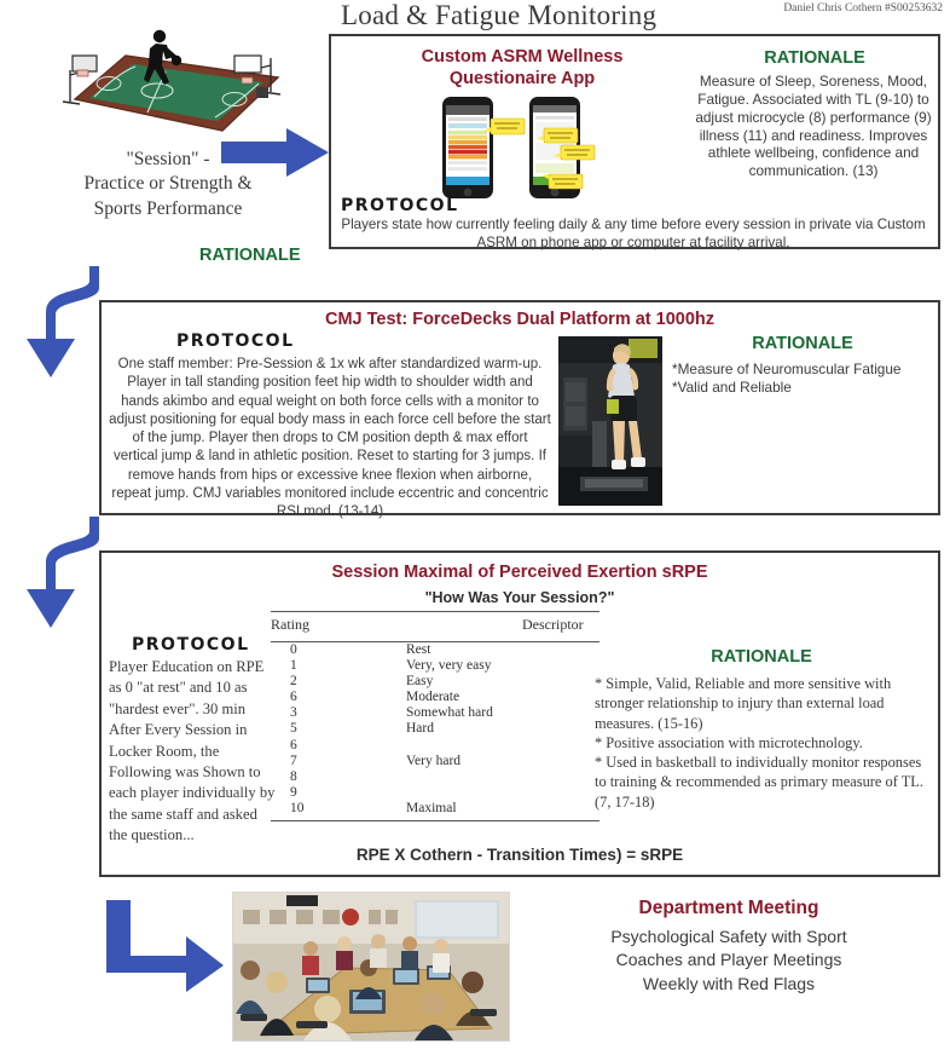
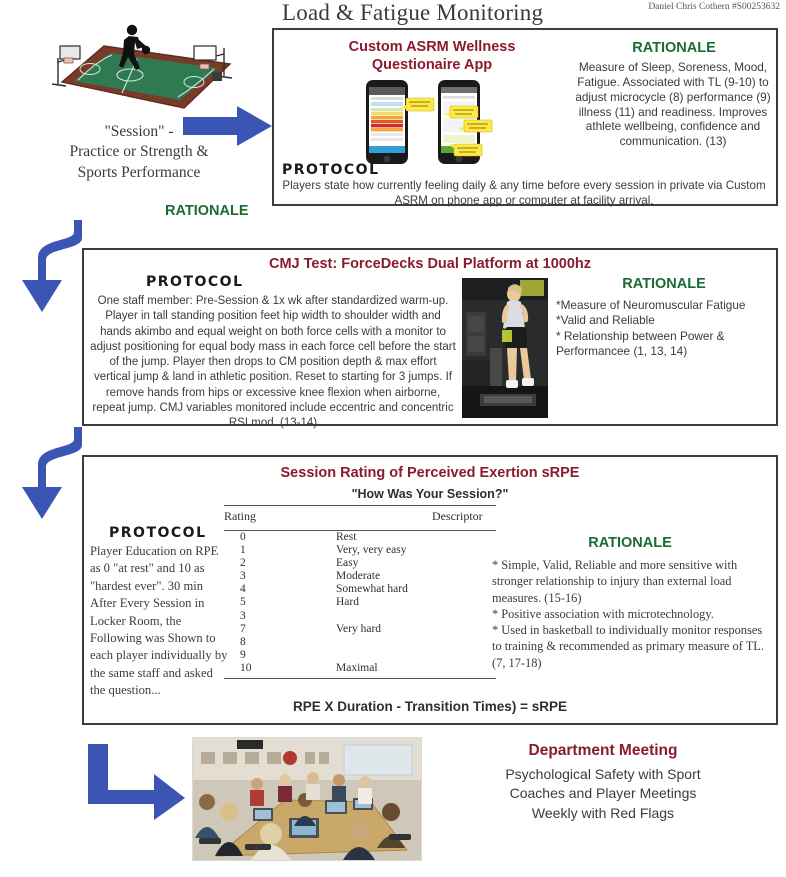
  Load & Fatigue Monitoring
  Daniel Chris Cothern #S00253632
  "Session" -
  Practice or Strength &
  Sports Performance
  Custom ASRM Wellness
  Questionaire App
  RATIONALE
  Measure of Sleep, Soreness, Mood, Fatigue. Associated with TL (9-10) to adjust microcycle (8) performance (9) illness (11) and readiness. Improves athlete wellbeing, confidence and communication. (13)
  PROTOCOL
  Players state how currently feeling daily & any time before every session in private via Custom ASRM on phone app or computer at facility arrival.
  RATIONALE
  CMJ Test: ForceDecks Dual Platform at 1000hz
  PROTOCOL
  One staff member: Pre-Session & 1x wk after standardized warm-up. Player in tall standing position feet hip width to shoulder width and hands akimbo and equal weight on both force cells with a monitor to adjust positioning for equal body mass in each force cell before the start of the jump. Player then drops to CM position depth & max effort vertical jump & land in athletic position. Reset to starting for 3 jumps. If remove hands from hips or excessive knee flexion when airborne, repeat jump. CMJ variables monitored include eccentric and concentric RSI mod. (13-14)
  RATIONALE
  *Measure of Neuromuscular Fatigue
  *Valid and Reliable
+ * Relationship between Power & Performancee (1, 13, 14)
- Session Maximal of Perceived Exertion sRPE
+ Session Rating of Perceived Exertion sRPE
  "How Was Your Session?"
  PROTOCOL
  Player Education on RPE as 0 "at rest" and 10 as "hardest ever". 30 min After Every Session in Locker Room, the Following was Shown to each player individually by the same staff and asked the question...
  Rating	Descriptor
  0	Rest
  1	Very, very easy
  2	Easy
- 6	Moderate
+ 3	Moderate
- 3	Somewhat hard
+ 4	Somewhat hard
  5	Hard
- 6
+ 3
  7	Very hard
  8
  9
  10	Maximal
- RPE X Cothern - Transition Times) = sRPE
+ RPE X Duration - Transition Times) = sRPE
  RATIONALE
  * Simple, Valid, Reliable and more sensitive with stronger relationship to injury than external load measures. (15-16)
  * Positive association with microtechnology.
  * Used in basketball to individually monitor responses to training & recommended as primary measure of TL. (7, 17-18)
  Department Meeting
  Psychological Safety with Sport
  Coaches and Player Meetings
  Weekly with Red Flags
